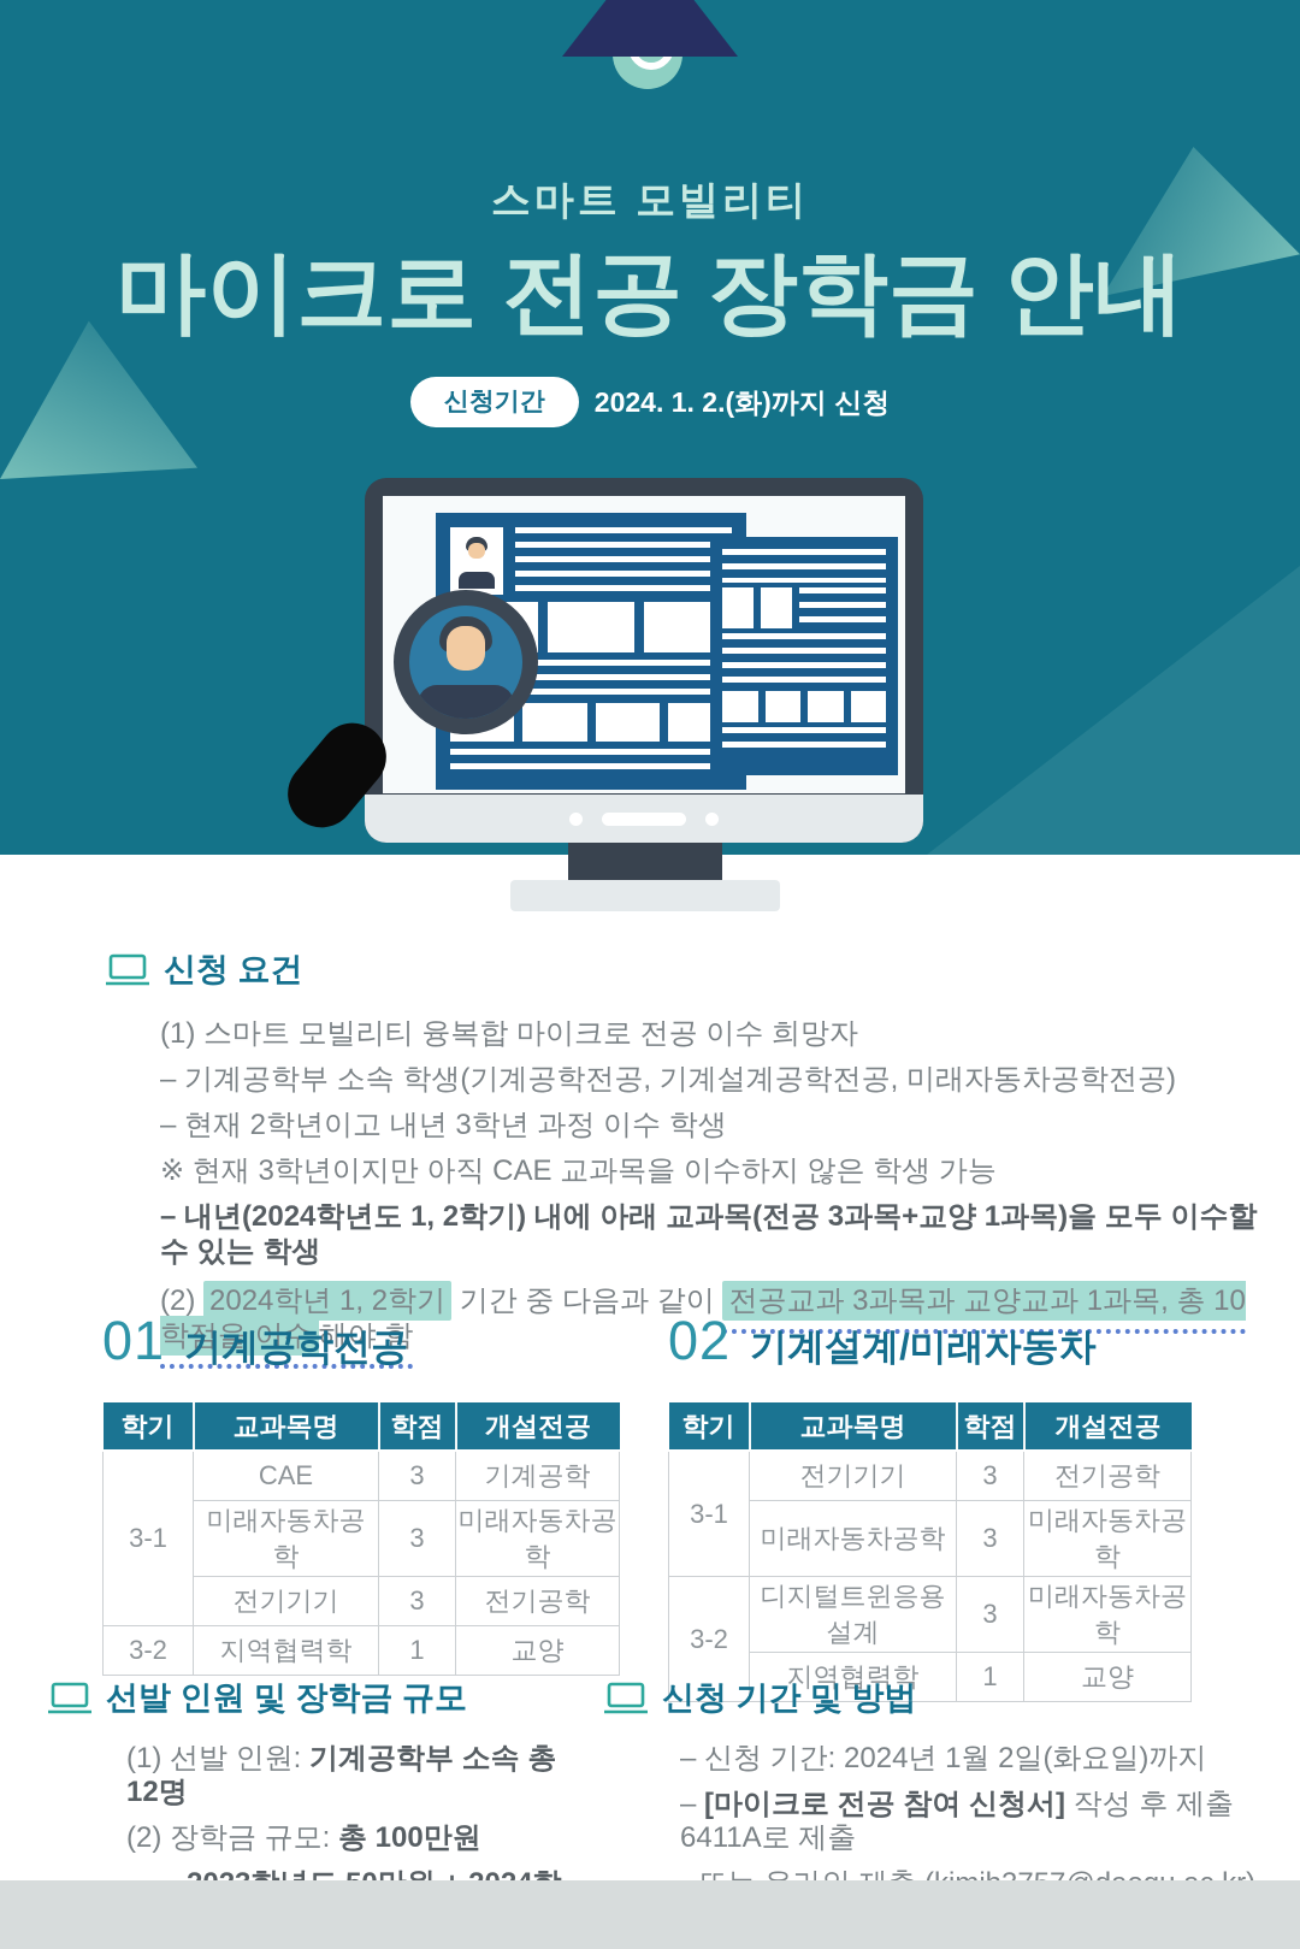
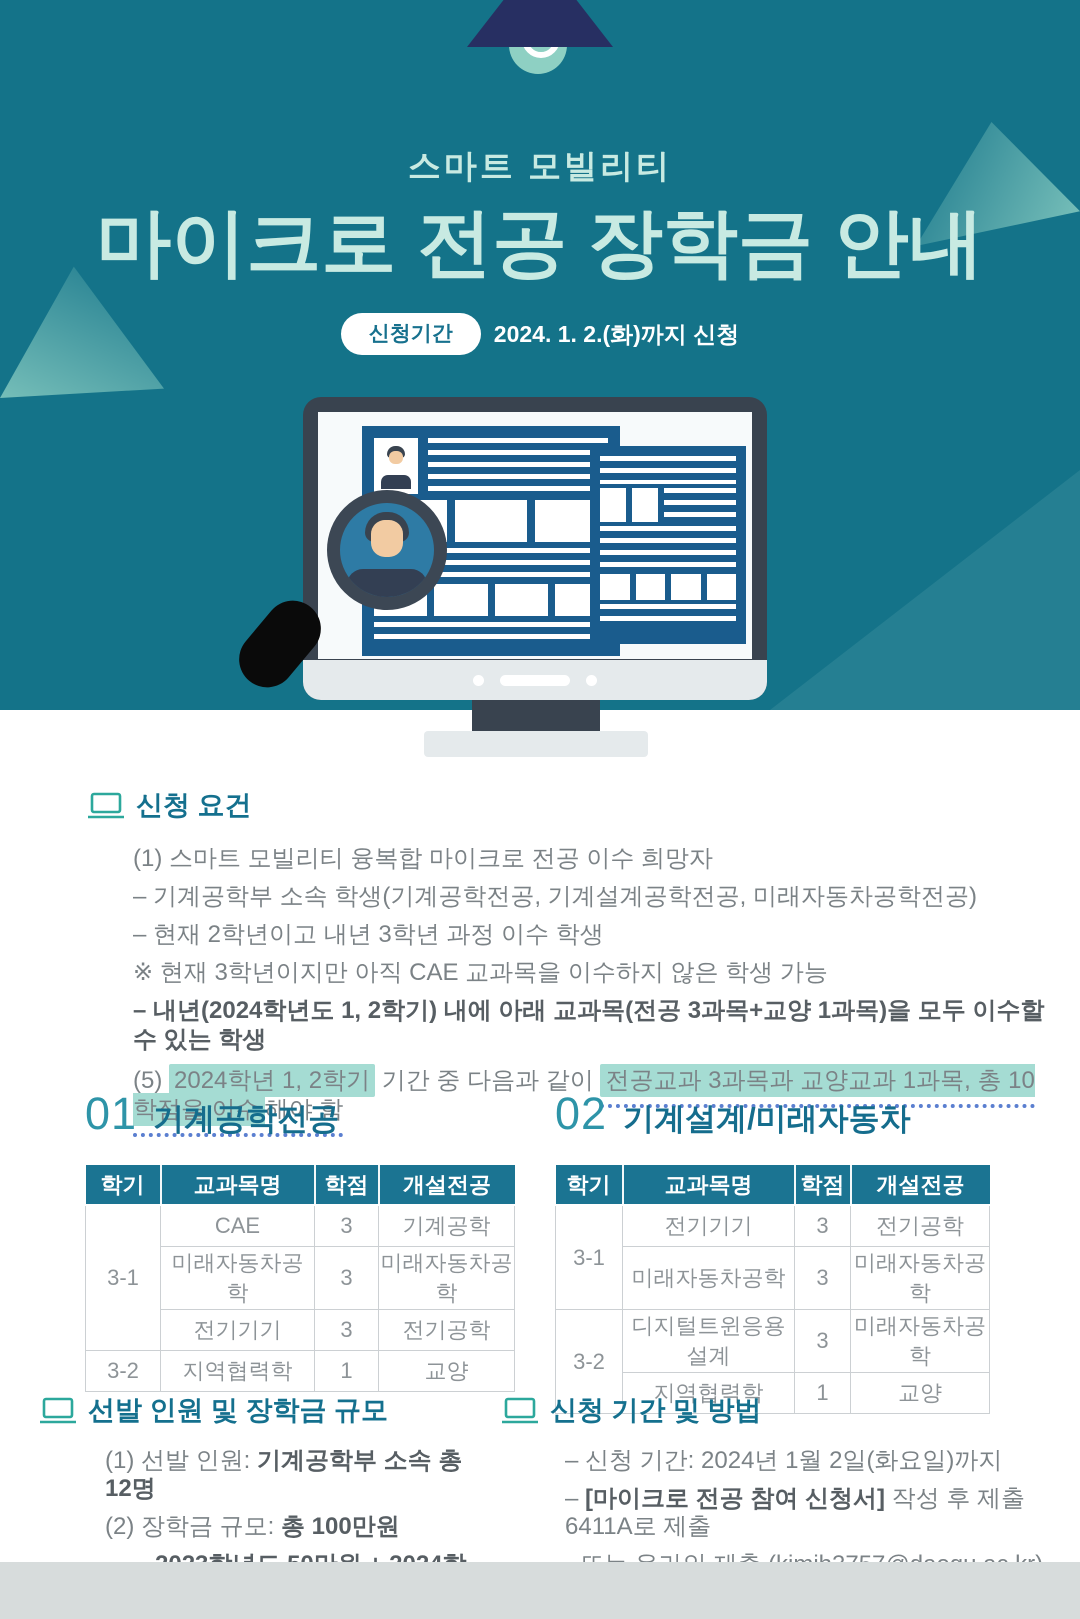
  스마트 모빌리티
  마이크로 전공 장학금 안내
  신청기간
  2024. 1. 2.(화)까지 신청
  신청 요건
  (1) 스마트 모빌리티 융복합 마이크로 전공 이수 희망자
  – 기계공학부 소속 학생(기계공학전공, 기계설계공학전공, 미래자동차공학전공)
  – 현재 2학년이고 내년 3학년 과정 이수 학생
  ※ 현재 3학년이지만 아직 CAE 교과목을 이수하지 않은 학생 가능
  – 내년(2024학년도 1, 2학기) 내에 아래 교과목(전공 3과목+교양 1과목)을 모두 이수할 수 있는 학생
- (2) 2024학년 1, 2학기 기간 중 다음과 같이 전공교과 3과목과 교양교과 1과목, 총 10학점을 이수 해야 함
+ (5) 2024학년 1, 2학기 기간 중 다음과 같이 전공교과 3과목과 교양교과 1과목, 총 10학점을 이수 해야 함
  01
  기계공학전공
  학기	교과목명	학점	개설전공
  3-1	CAE	3	기계공학
  미래자동차공학	3	미래자동차공학
  전기기기	3	전기공학
  3-2	지역협력학	1	교양
  02
  기계설계/미래자동차
  학기	교과목명	학점	개설전공
  3-1	전기기기	3	전기공학
  미래자동차공학	3	미래자동차공학
  3-2	디지털트윈응용설계	3	미래자동차공학
  지역협력학	1	교양
  선발 인원 및 장학금 규모
  (1) 선발 인원: 기계공학부 소속 총 12명
  (2) 장학금 규모: 총 100만원
  신청 기간 및 방법
  – 신청 기간: 2024년 1월 2일(화요일)까지
  – [마이크로 전공 참여 신청서] 작성 후 제출 6411A로 제출
